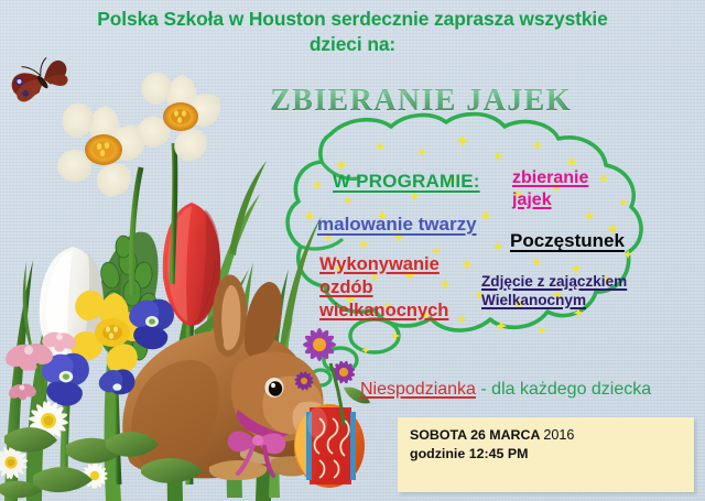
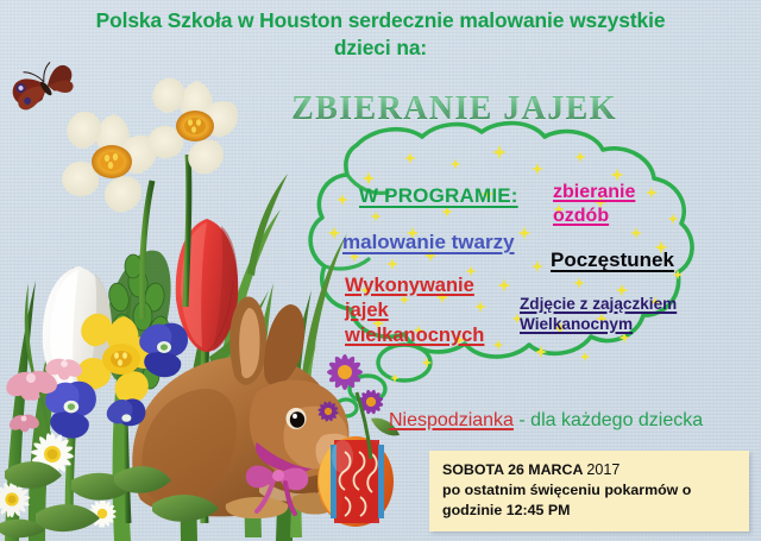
- Polska Szkoła w Houston serdecznie zaprasza wszystkie
+ Polska Szkoła w Houston serdecznie malowanie wszystkie
  dzieci na:
  ZBIERANIE JAJEK
  W PROGRAMIE:
  zbieranie
- jajek
+ ozdób
  malowanie twarzy
  Poczęstunek
  Wykonywanie
- ozdób
+ jajek
  wielkanocnych
  Zdjęcie z zajączkiem
  Wielkanocnym
  Niespodzianka - dla każdego dziecka
- SOBOTA 26 MARCA 2016
+ SOBOTA 26 MARCA 2017
+ po ostatnim święceniu pokarmów o
  godzinie 12:45 PM
